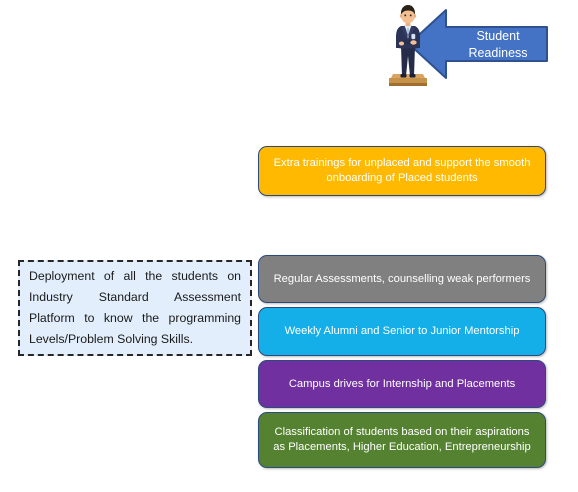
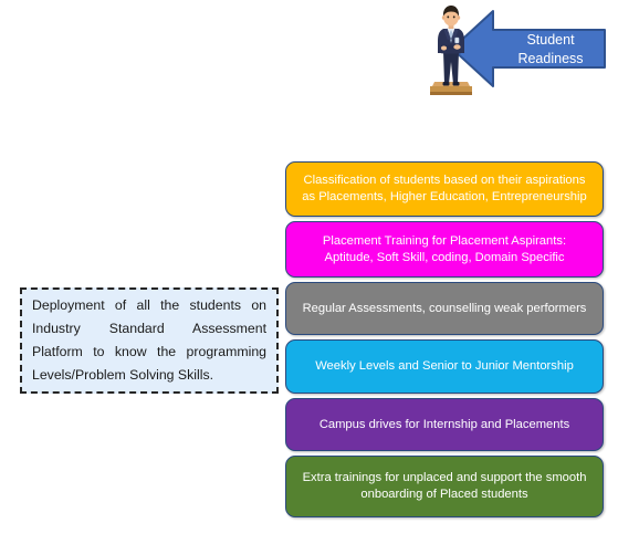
  Student
  Readiness
- Extra trainings for unplaced and support the smooth onboarding of Placed students
+ Classification of students based on their aspirations as Placements, Higher Education, Entrepreneurship
+ Placement Training for Placement Aspirants: Aptitude, Soft Skill, coding, Domain Specific
  Regular Assessments, counselling weak performers
- Weekly Alumni and Senior to Junior Mentorship
+ Weekly Levels and Senior to Junior Mentorship
  Campus drives for Internship and Placements
- Classification of students based on their aspirations as Placements, Higher Education, Entrepreneurship
+ Extra trainings for unplaced and support the smooth onboarding of Placed students
  Deployment of all the students on Industry Standard Assessment Platform to know the programming Levels/Problem Solving Skills.
